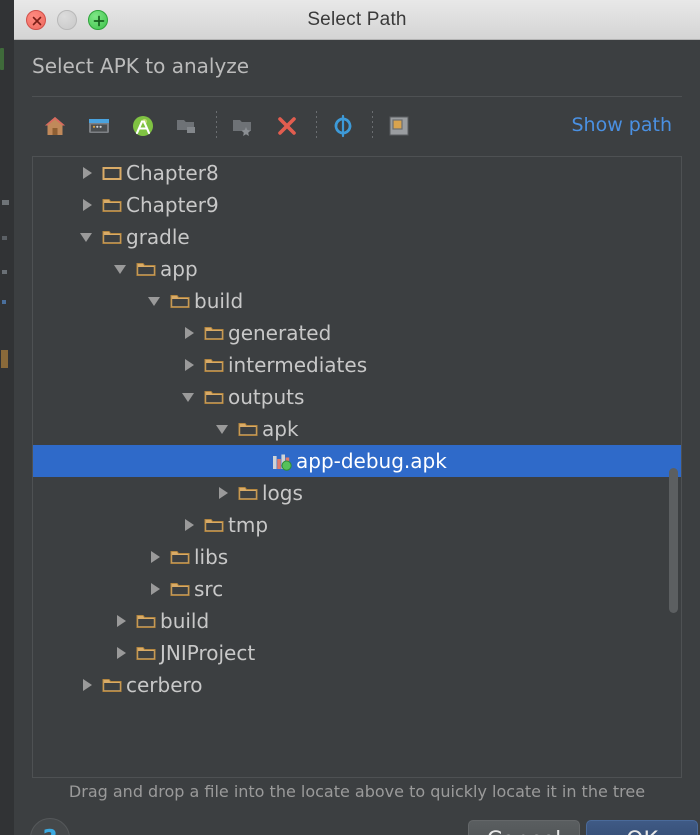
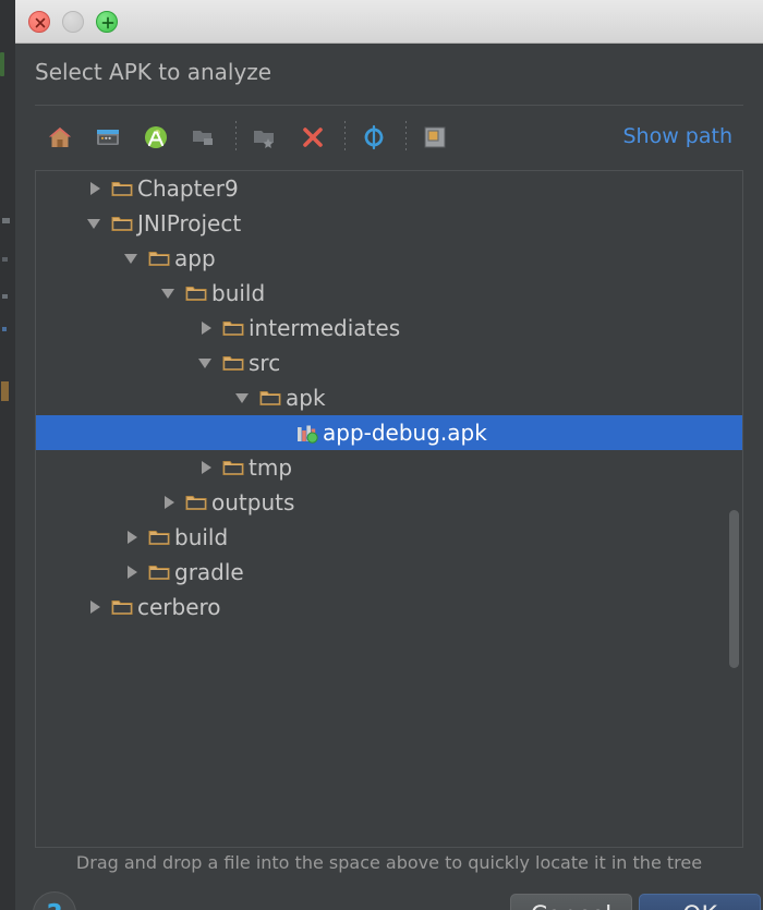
- Select Path
  Select APK to analyze
  Show path
- Chapter8
  Chapter9
- gradle
+ JNIProject
  app
  build
- generated
  intermediates
- outputs
+ src
  apk
  app-debug.apk
- logs
  tmp
- libs
- src
+ outputs
  build
- JNIProject
+ gradle
  cerbero
- Drag and drop a file into the locate above to quickly locate it in the tree
+ Drag and drop a file into the space above to quickly locate it in the tree
